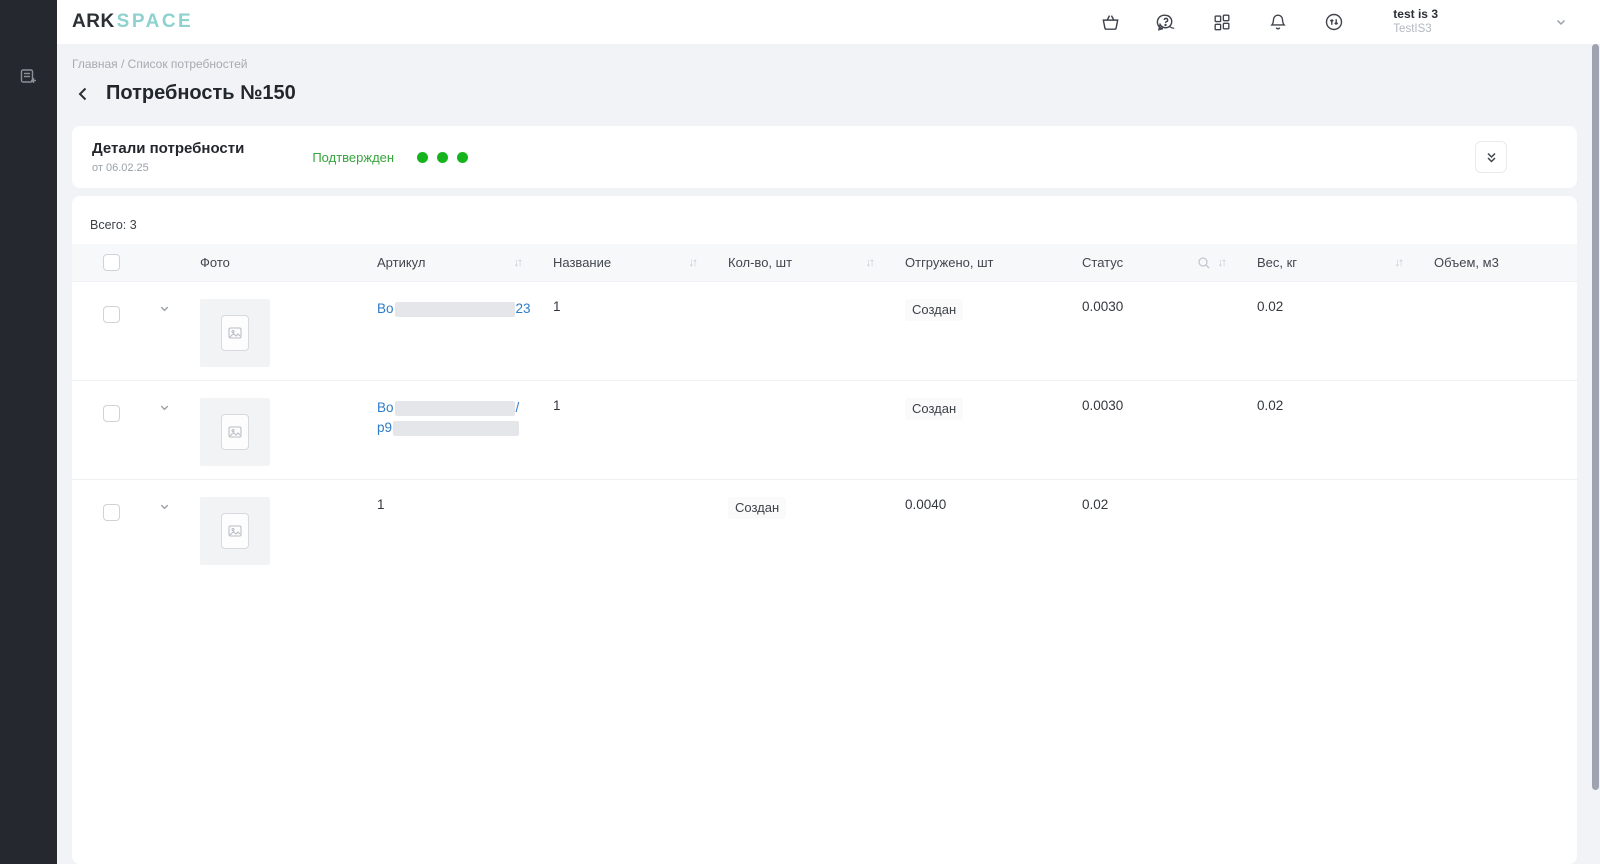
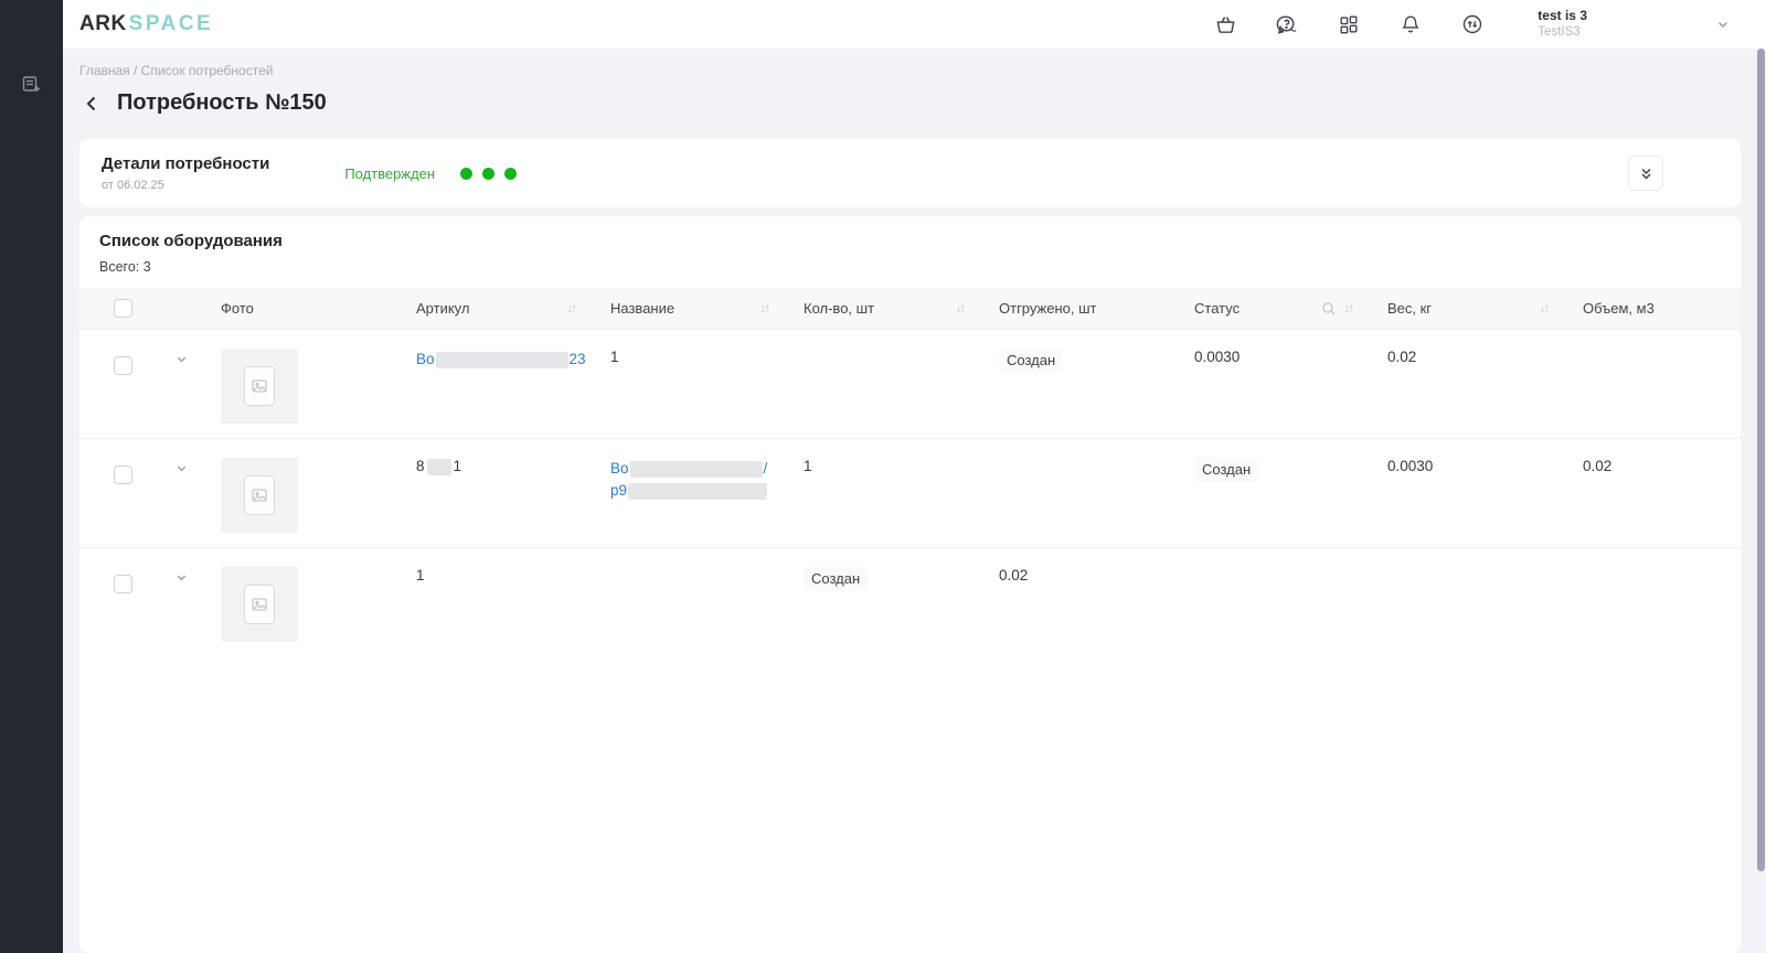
  ARK
  SPACE
  test is 3
  TestIS3
  Главная / Список потребностей
  Потребность №150
  Детали потребности
  от 06.02.25
  Подтвержден
+ Список оборудования
  Всего: 3
  Фото
  Артикул
  ↓↑
  Название
  ↓↑
  Кол-во, шт
  ↓↑
  Отгружено, шт
  Статус
  ↓↑
  Вес, кг
  ↓↑
  Объем, м3
  Во 23
  1
  Создан
  0.0030
  0.02
+ 8 1
  Во /
  p9
  1
  Создан
  0.0030
  0.02
  1
  Создан
- 0.0040
  0.02
